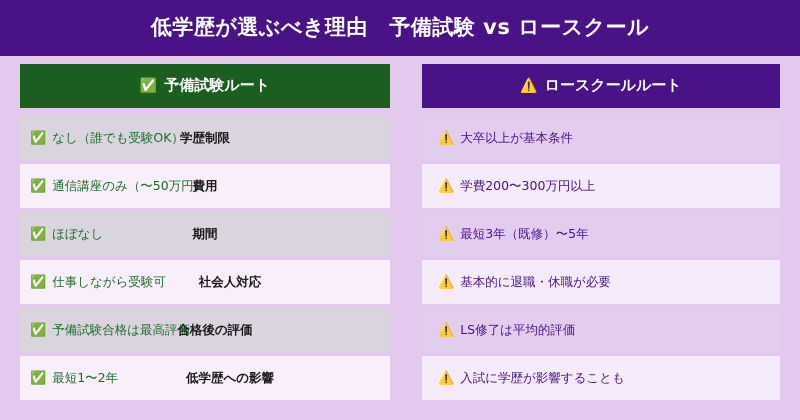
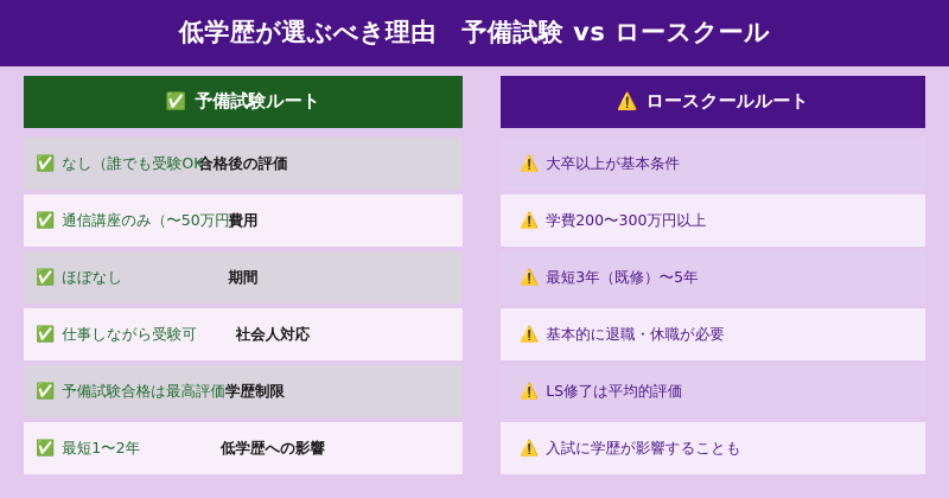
  低学歴が選ぶべき理由 予備試験 vs ロースクール
  ✅
  予備試験ルート
  ⚠️
  ロースクールルート
  ✅
  なし（誰でも受験OK）
  ⚠️
  大卒以上が基本条件
- 学歴制限
+ 合格後の評価
  ✅
  通信講座のみ（〜50万円）
  ⚠️
  学費200〜300万円以上
  費用
  ✅
  ほぼなし
  ⚠️
  最短3年（既修）〜5年
  期間
  ✅
  仕事しながら受験可
  ⚠️
  基本的に退職・休職が必要
  社会人対応
  ✅
  予備試験合格は最高評価
  ⚠️
  LS修了は平均的評価
- 合格後の評価
+ 学歴制限
  ✅
  最短1〜2年
  ⚠️
  入試に学歴が影響することも
  低学歴への影響
